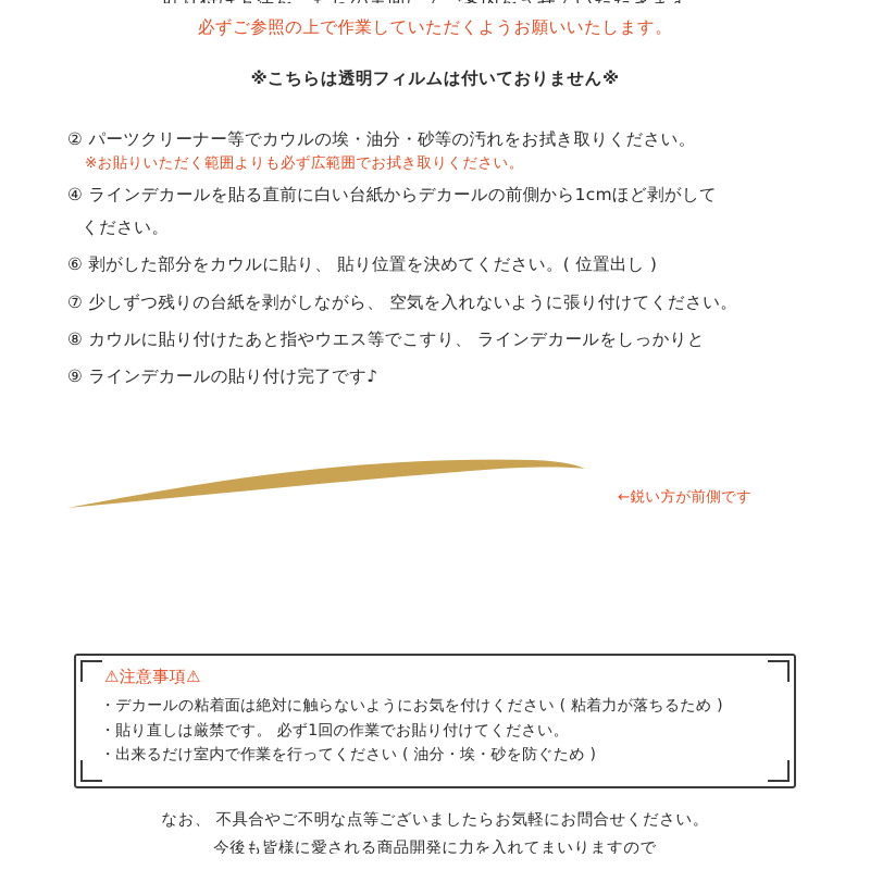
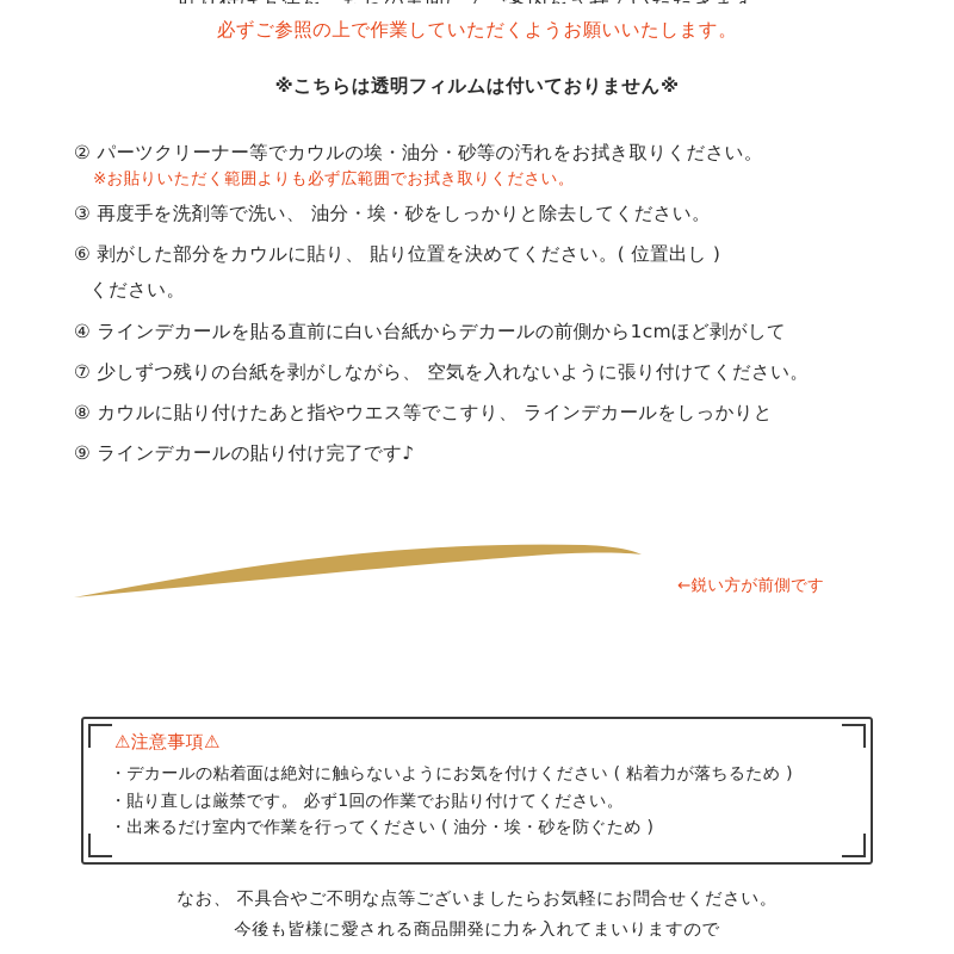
  貼り付け方法をこちらの書面にてご案内をさせていただきます。
  必ずご参照の上で作業していただくようお願いいたします。
  ※こちらは透明フィルムは付いておりません※
  ② パーツクリーナー等でカウルの埃・油分・砂等の汚れをお拭き取りください。
  ※お貼りいただく範囲よりも必ず広範囲でお拭き取りください。
+ ③ 再度手を洗剤等で洗い、 油分・埃・砂をしっかりと除去してください。
- ④ ラインデカールを貼る直前に白い台紙からデカールの前側から1cmほど剥がして
+ ⑥ 剥がした部分をカウルに貼り、 貼り位置を決めてください。( 位置出し )
  ください。
- ⑥ 剥がした部分をカウルに貼り、 貼り位置を決めてください。( 位置出し )
+ ④ ラインデカールを貼る直前に白い台紙からデカールの前側から1cmほど剥がして
  ⑦ 少しずつ残りの台紙を剥がしながら、 空気を入れないように張り付けてください。
  ⑧ カウルに貼り付けたあと指やウエス等でこすり、 ラインデカールをしっかりと
  ⑨ ラインデカールの貼り付け完了です♪
  ←鋭い方が前側です
  ⚠注意事項⚠
  ・デカールの粘着面は絶対に触らないようにお気を付けください ( 粘着力が落ちるため )
  ・貼り直しは厳禁です。 必ず1回の作業でお貼り付けてください。
  ・出来るだけ室内で作業を行ってください ( 油分・埃・砂を防ぐため )
  なお、 不具合やご不明な点等ございましたらお気軽にお問合せください。
  今後も皆様に愛される商品開発に力を入れてまいりますので
